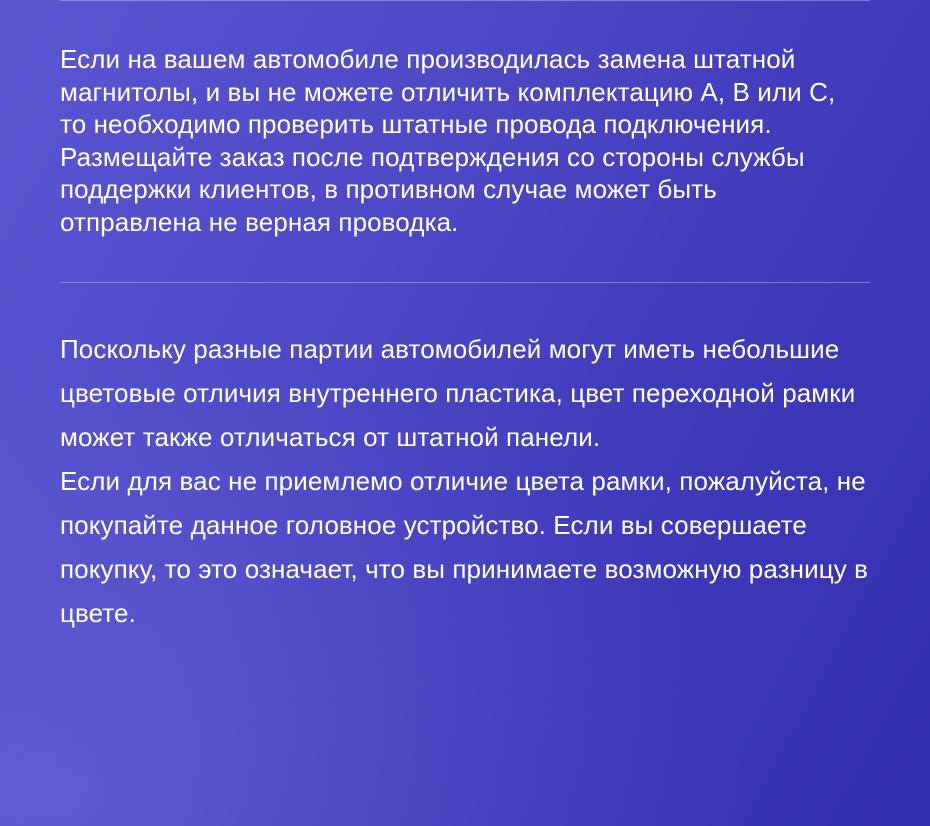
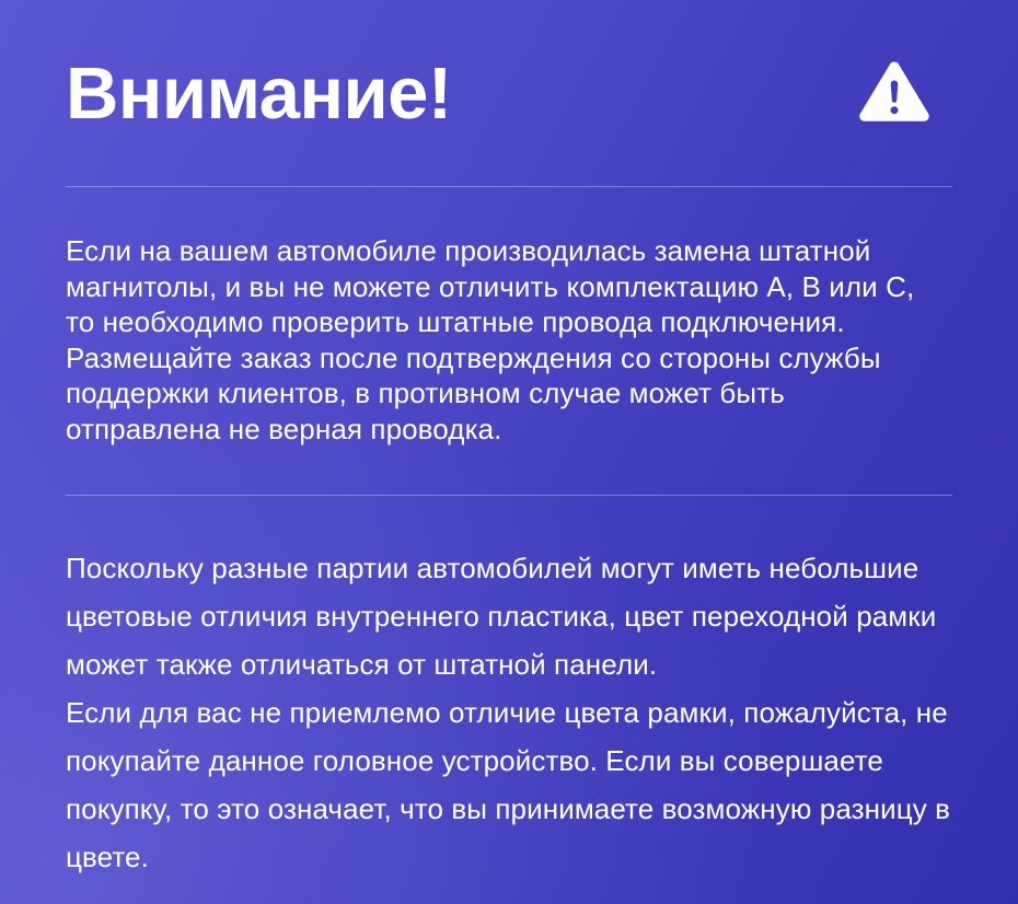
+ Внимание!
  Если на вашем автомобиле производилась замена штатной магнитолы, и вы не можете отличить комплектацию A, B или C, то необходимо проверить штатные провода подключения. Размещайте заказ после подтверждения со стороны службы поддержки клиентов, в противном случае может быть отправлена не верная проводка.
  Поскольку разные партии автомобилей могут иметь небольшие цветовые отличия внутреннего пластика, цвет переходной рамки может также отличаться от штатной панели.
  Если для вас не приемлемо отличие цвета рамки, пожалуйста, не покупайте данное головное устройство. Если вы совершаете покупку, то это означает, что вы принимаете возможную разницу в цвете.
